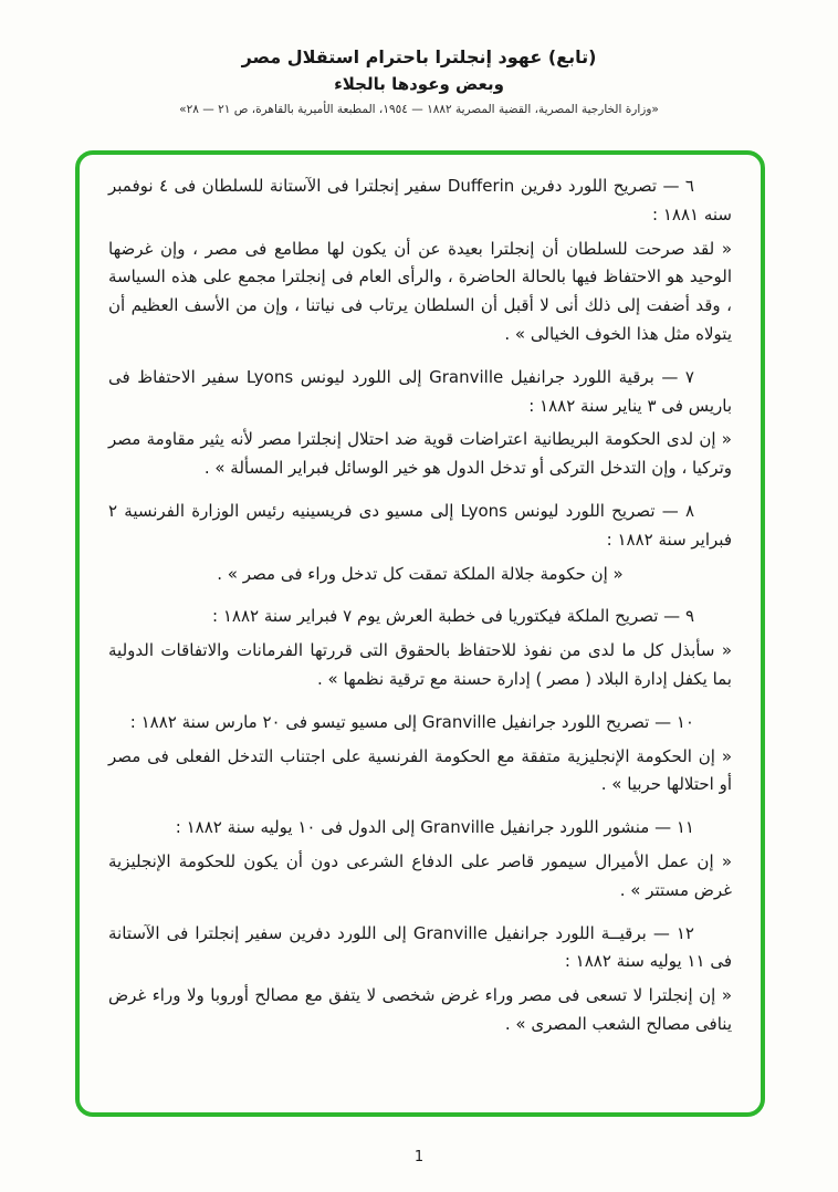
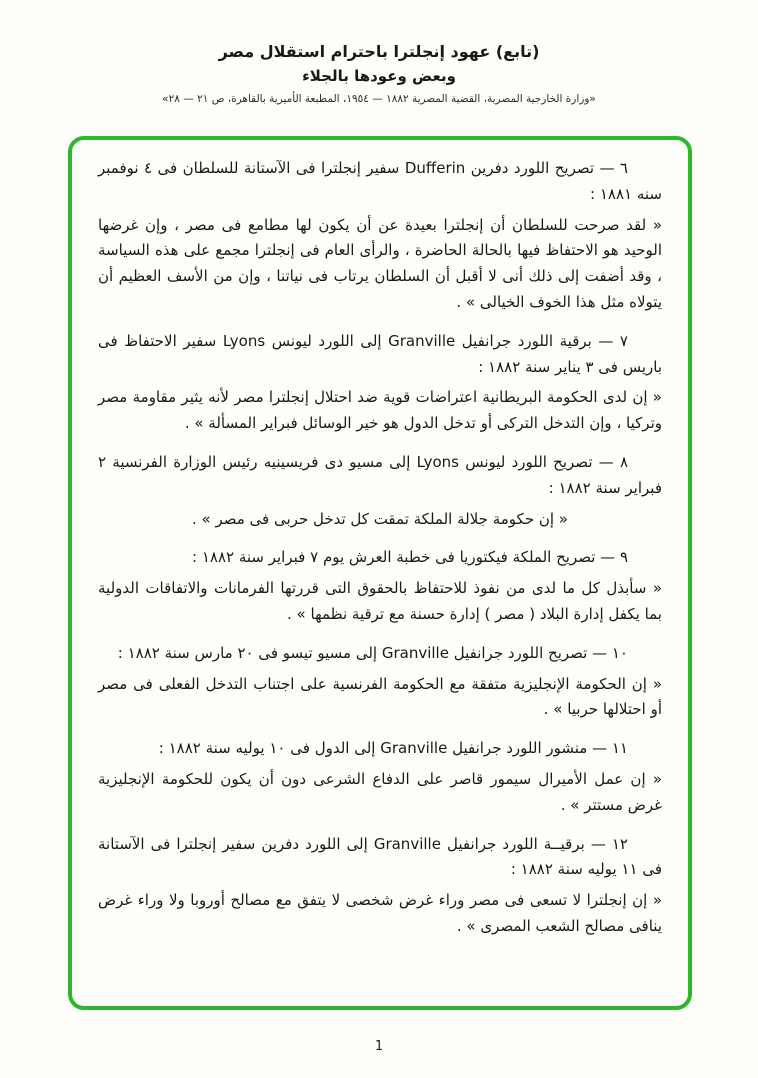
  (تابع) عهود إنجلترا باحترام استقلال مصر
  وبعض وعودها بالجلاء
  «وزارة الخارجية المصرية، القضية المصرية ١٨٨٢ — ١٩٥٤، المطبعة الأميرية بالقاهرة، ص ٢١ — ٢٨»
  ٦ — تصريح اللورد دفرين Dufferin سفير إنجلترا فى الآستانة للسلطان فى ٤ نوفمبر سنه ١٨٨١ :
  « لقد صرحت للسلطان أن إنجلترا بعيدة عن أن يكون لها مطامع فى مصر ، وإن غرضها الوحيد هو الاحتفاظ فيها بالحالة الحاضرة ، والرأى العام فى إنجلترا مجمع على هذه السياسة ، وقد أضفت إلى ذلك أنى لا أقبل أن السلطان يرتاب فى نياتنا ، وإن من الأسف العظيم أن يتولاه مثل هذا الخوف الخيالى » .
  ٧ — برقية اللورد جرانفيل Granville إلى اللورد ليونس Lyons سفير الاحتفاظ فى باريس فى ٣ يناير سنة ١٨٨٢ :
  « إن لدى الحكومة البريطانية اعتراضات قوية ضد احتلال إنجلترا مصر لأنه يثير مقاومة مصر وتركيا ، وإن التدخل التركى أو تدخل الدول هو خير الوسائل فبراير المسألة » .
  ٨ — تصريح اللورد ليونس Lyons إلى مسيو دى فريسينيه رئيس الوزارة الفرنسية ٢ فبراير سنة ١٨٨٢ :
- « إن حكومة جلالة الملكة تمقت كل تدخل وراء فى مصر » .
+ « إن حكومة جلالة الملكة تمقت كل تدخل حربى فى مصر » .
  ٩ — تصريح الملكة فيكتوريا فى خطبة العرش يوم ٧ فبراير سنة ١٨٨٢ :
  « سأبذل كل ما لدى من نفوذ للاحتفاظ بالحقوق التى قررتها الفرمانات والاتفاقات الدولية بما يكفل إدارة البلاد ( مصر ) إدارة حسنة مع ترقية نظمها » .
  ١٠ — تصريح اللورد جرانفيل Granville إلى مسيو تيسو فى ٢٠ مارس سنة ١٨٨٢ :
  « إن الحكومة الإنجليزية متفقة مع الحكومة الفرنسية على اجتناب التدخل الفعلى فى مصر أو احتلالها حربيا » .
  ١١ — منشور اللورد جرانفيل Granville إلى الدول فى ١٠ يوليه سنة ١٨٨٢ :
  « إن عمل الأميرال سيمور قاصر على الدفاع الشرعى دون أن يكون للحكومة الإنجليزية غرض مستتر » .
  ١٢ — برقيــة اللورد جرانفيل Granville إلى اللورد دفرين سفير إنجلترا فى الآستانة فى ١١ يوليه سنة ١٨٨٢ :
  « إن إنجلترا لا تسعى فى مصر وراء غرض شخصى لا يتفق مع مصالح أوروبا ولا وراء غرض ينافى مصالح الشعب المصرى » .
  1
